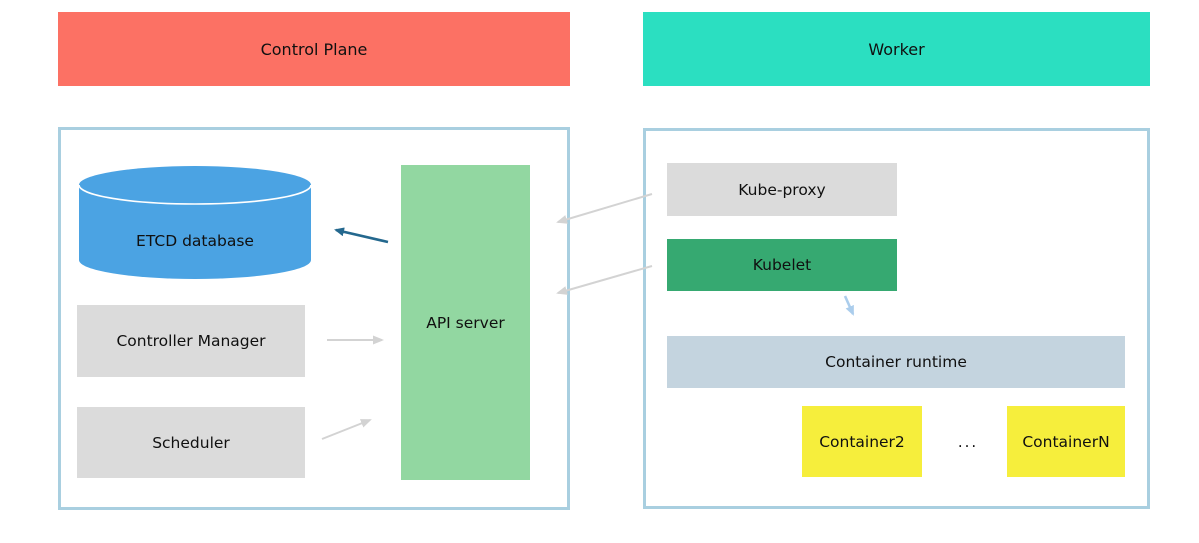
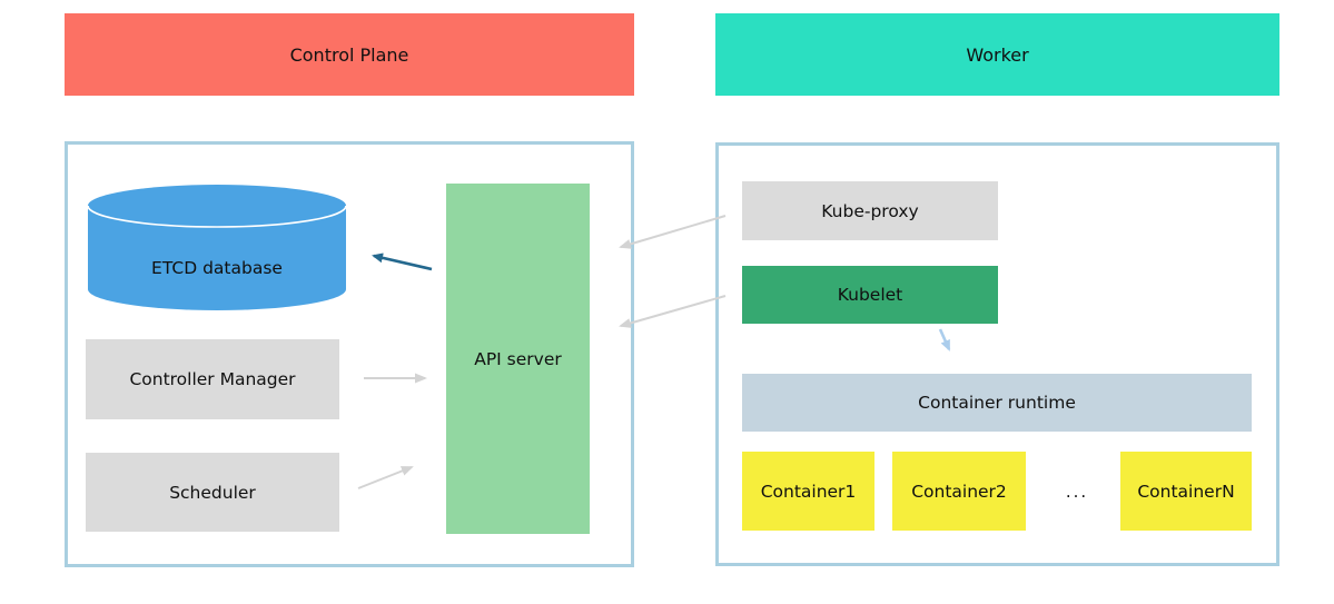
  Control Plane
  Worker
  ETCD database
  Controller Manager
  Scheduler
  API server
  Kube-proxy
  Kubelet
  Container runtime
+ Container1
  Container2
  ...
  ContainerN
